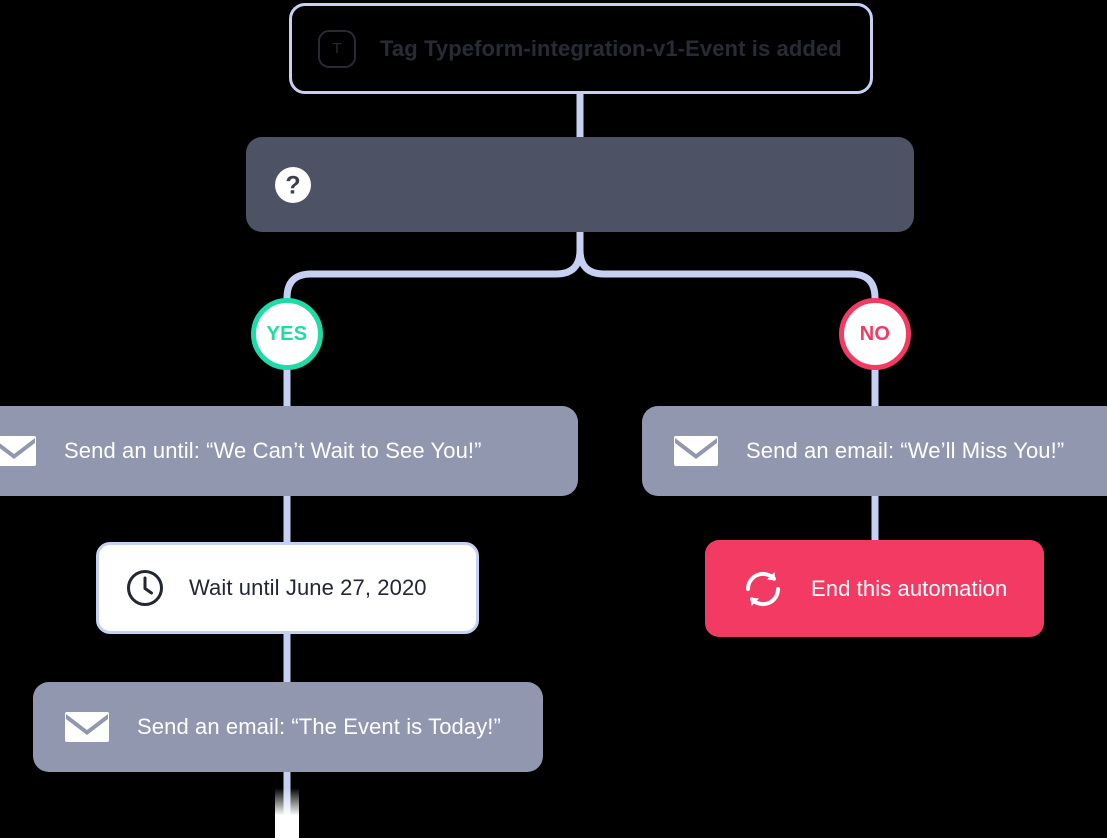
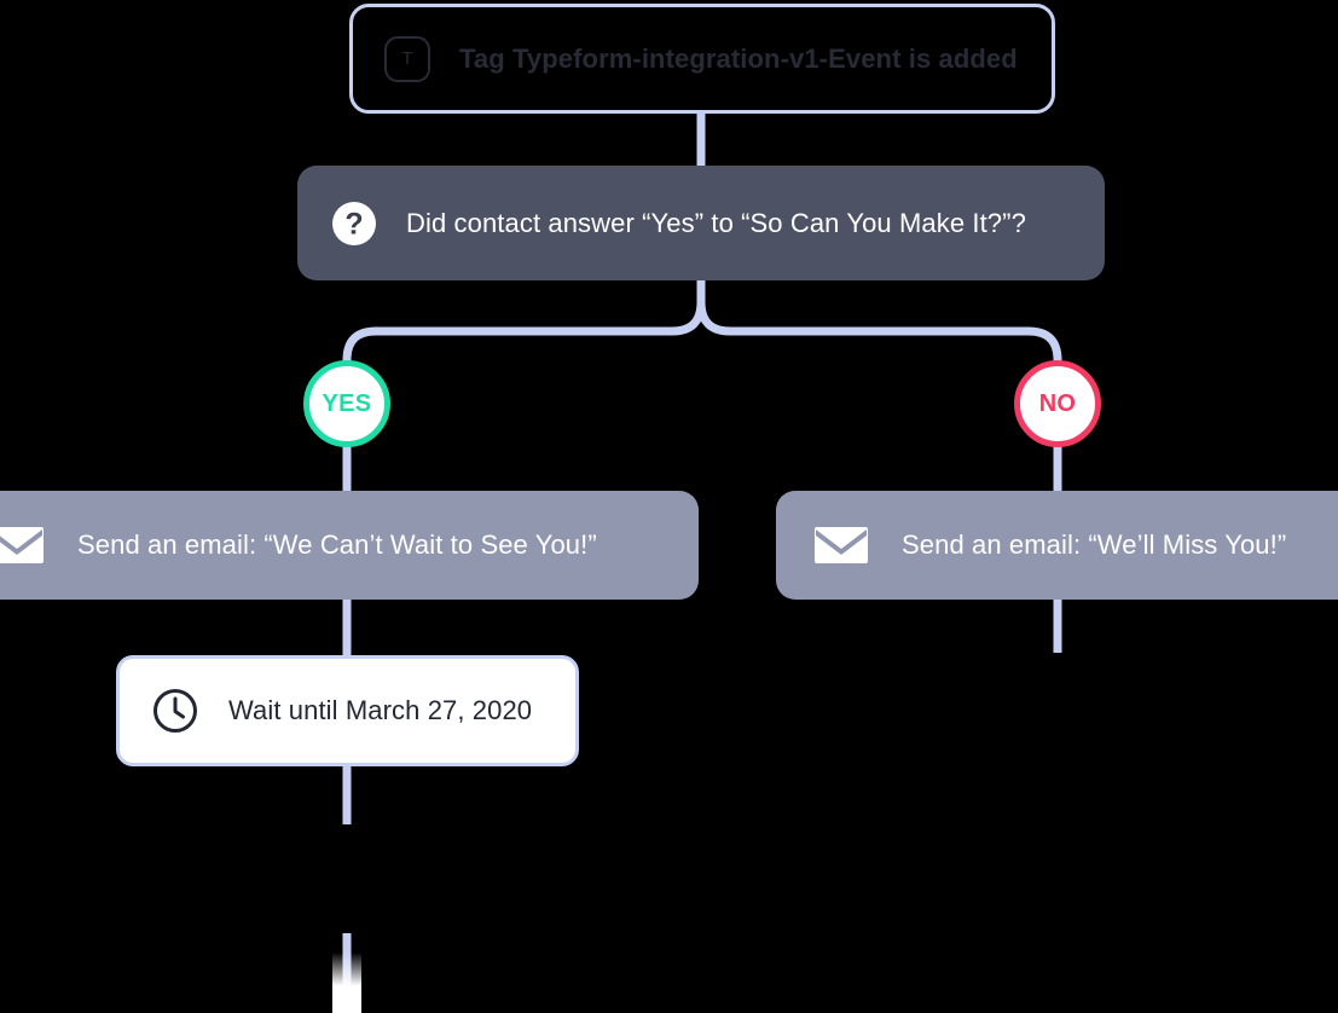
  T
  Tag Typeform-integration-v1-Event is added
  ?
+ Did contact answer “Yes” to “So Can You Make It?”?
  YES
  NO
- Send an until: “We Can’t Wait to See You!”
+ Send an email: “We Can’t Wait to See You!”
  Send an email: “We’ll Miss You!”
- Wait until June 27, 2020
+ Wait until March 27, 2020
- End this automation
- Send an email: “The Event is Today!”
